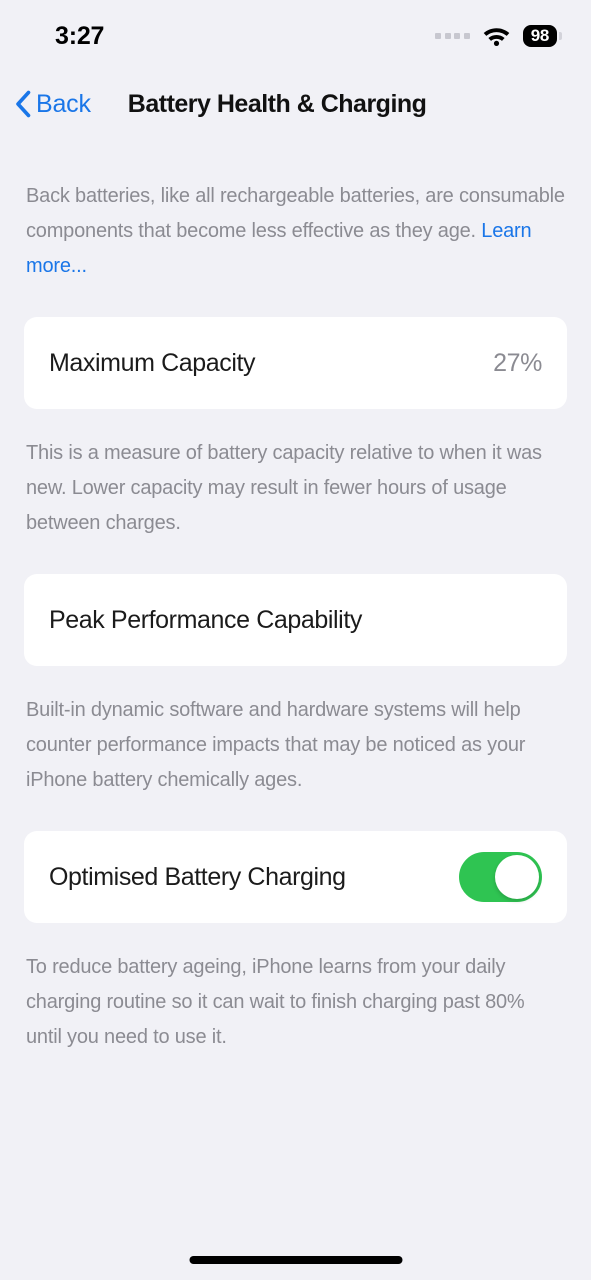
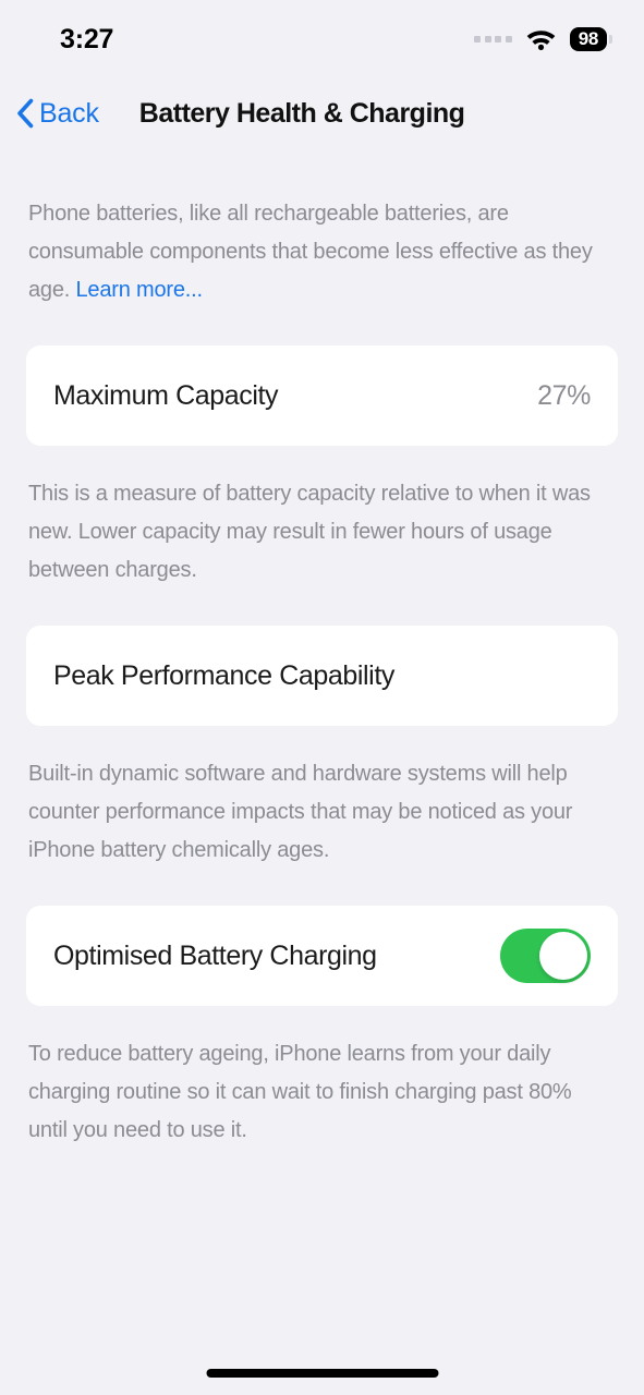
  3:27
  98
  Back
  Battery Health & Charging
- Back batteries, like all rechargeable batteries, are consumable components that become less effective as they age. Learn more...
+ Phone batteries, like all rechargeable batteries, are consumable components that become less effective as they age. Learn more...
  Maximum Capacity
  27%
  This is a measure of battery capacity relative to when it was new. Lower capacity may result in fewer hours of usage between charges.
  Peak Performance Capability
  Built-in dynamic software and hardware systems will help counter performance impacts that may be noticed as your iPhone battery chemically ages.
  Optimised Battery Charging
  To reduce battery ageing, iPhone learns from your daily charging routine so it can wait to finish charging past 80% until you need to use it.
